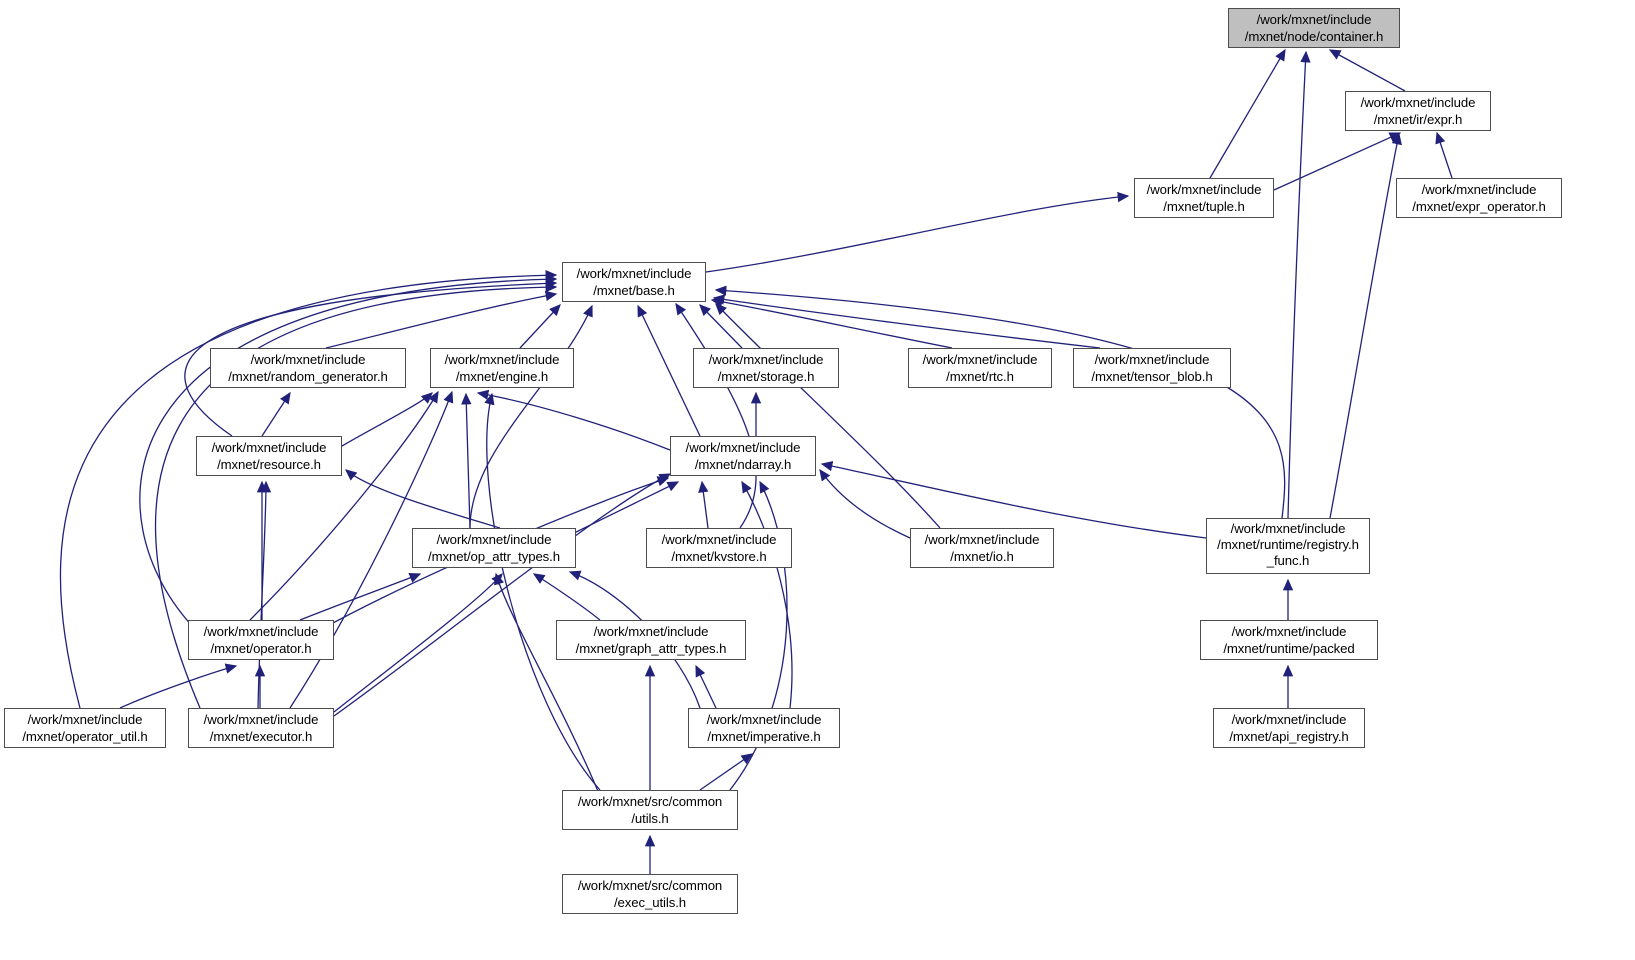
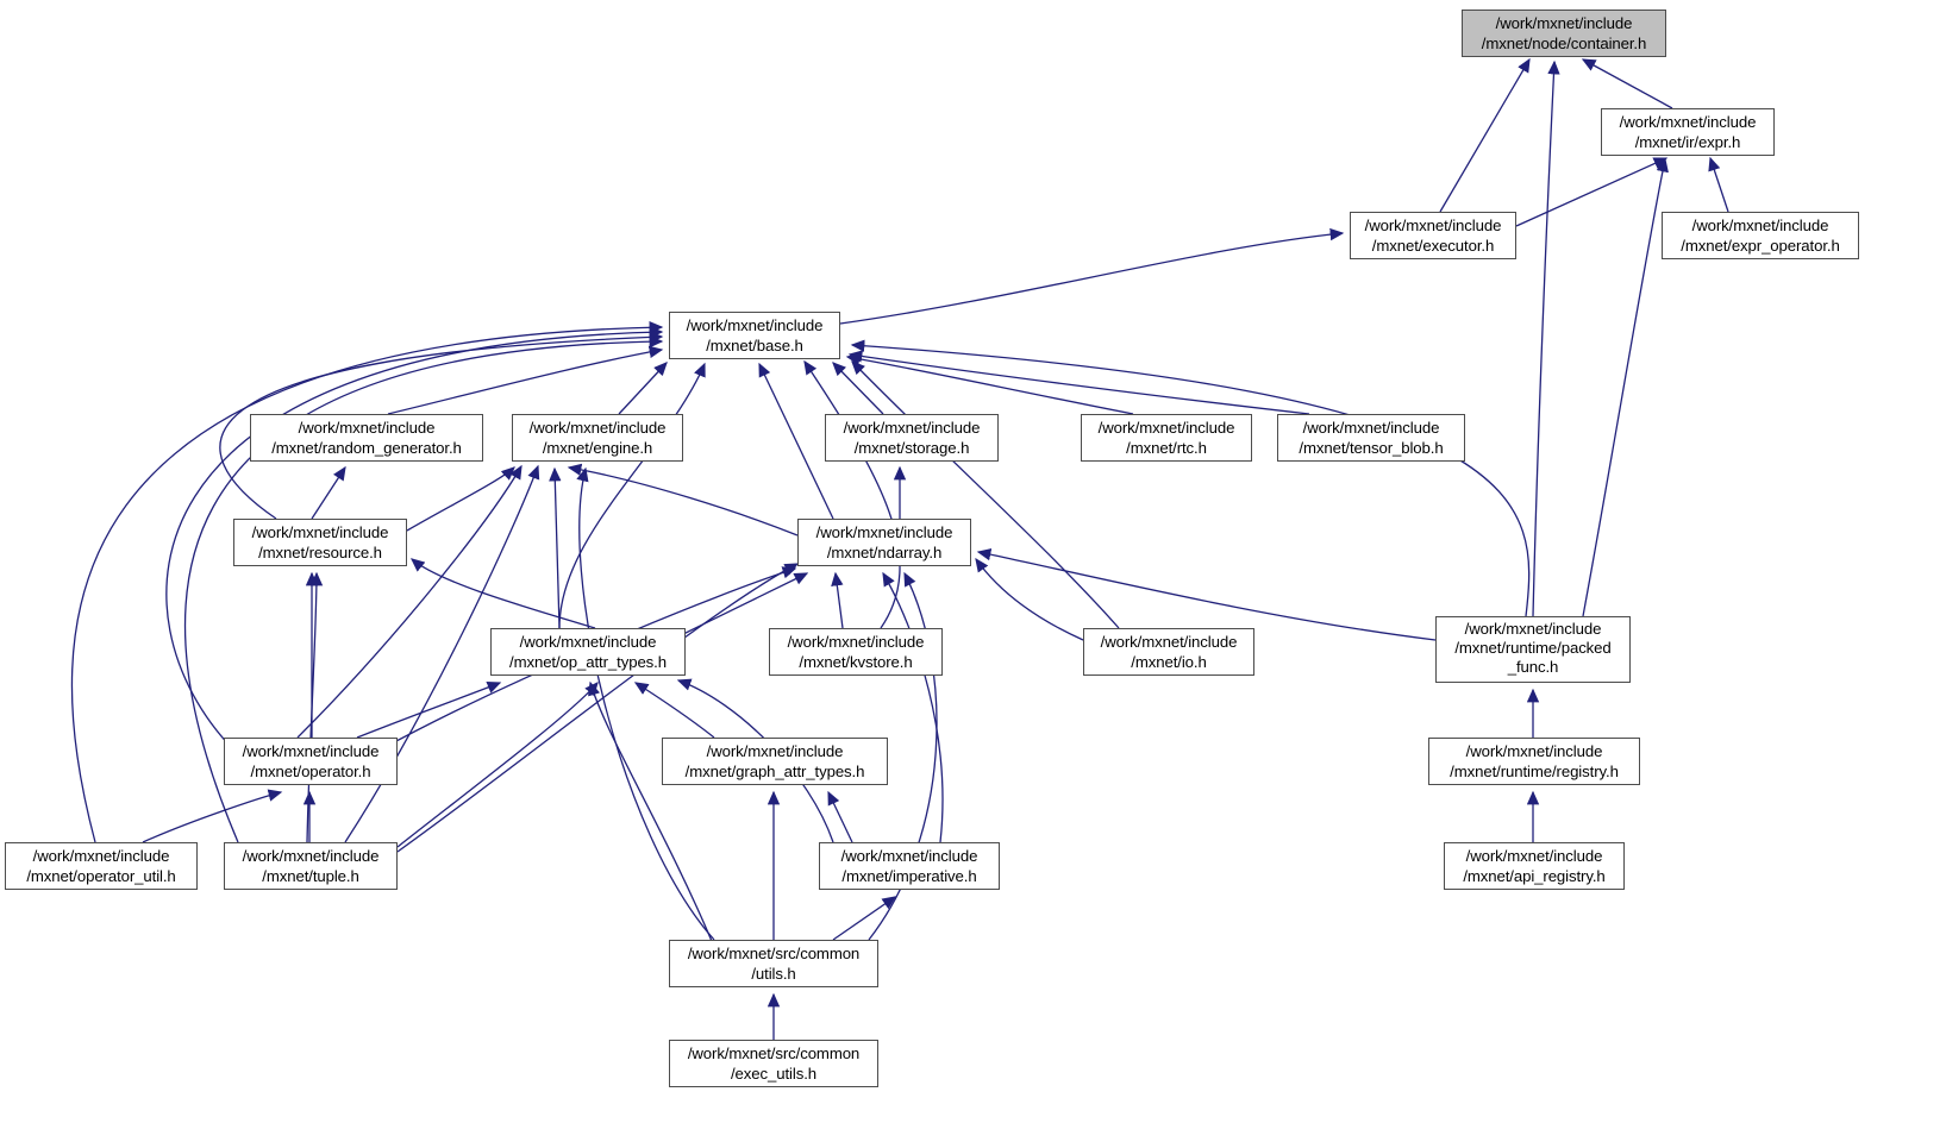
  /work/mxnet/include
  /mxnet/node/container.h
  /work/mxnet/include
  /mxnet/ir/expr.h
  /work/mxnet/include
- /mxnet/tuple.h
+ /mxnet/executor.h
  /work/mxnet/include
  /mxnet/expr_operator.h
  /work/mxnet/include
  /mxnet/base.h
  /work/mxnet/include
  /mxnet/random_generator.h
  /work/mxnet/include
  /mxnet/engine.h
  /work/mxnet/include
  /mxnet/storage.h
  /work/mxnet/include
  /mxnet/rtc.h
  /work/mxnet/include
  /mxnet/tensor_blob.h
  /work/mxnet/include
  /mxnet/resource.h
  /work/mxnet/include
  /mxnet/ndarray.h
  /work/mxnet/include
  /mxnet/op_attr_types.h
  /work/mxnet/include
  /mxnet/kvstore.h
  /work/mxnet/include
  /mxnet/io.h
  /work/mxnet/include
- /mxnet/runtime/registry.h
+ /mxnet/runtime/packed
  _func.h
  /work/mxnet/include
  /mxnet/operator.h
  /work/mxnet/include
  /mxnet/graph_attr_types.h
  /work/mxnet/include
- /mxnet/runtime/packed
+ /mxnet/runtime/registry.h
  /work/mxnet/include
  /mxnet/operator_util.h
  /work/mxnet/include
- /mxnet/executor.h
+ /mxnet/tuple.h
  /work/mxnet/include
  /mxnet/imperative.h
  /work/mxnet/include
  /mxnet/api_registry.h
  /work/mxnet/src/common
  /utils.h
  /work/mxnet/src/common
  /exec_utils.h
